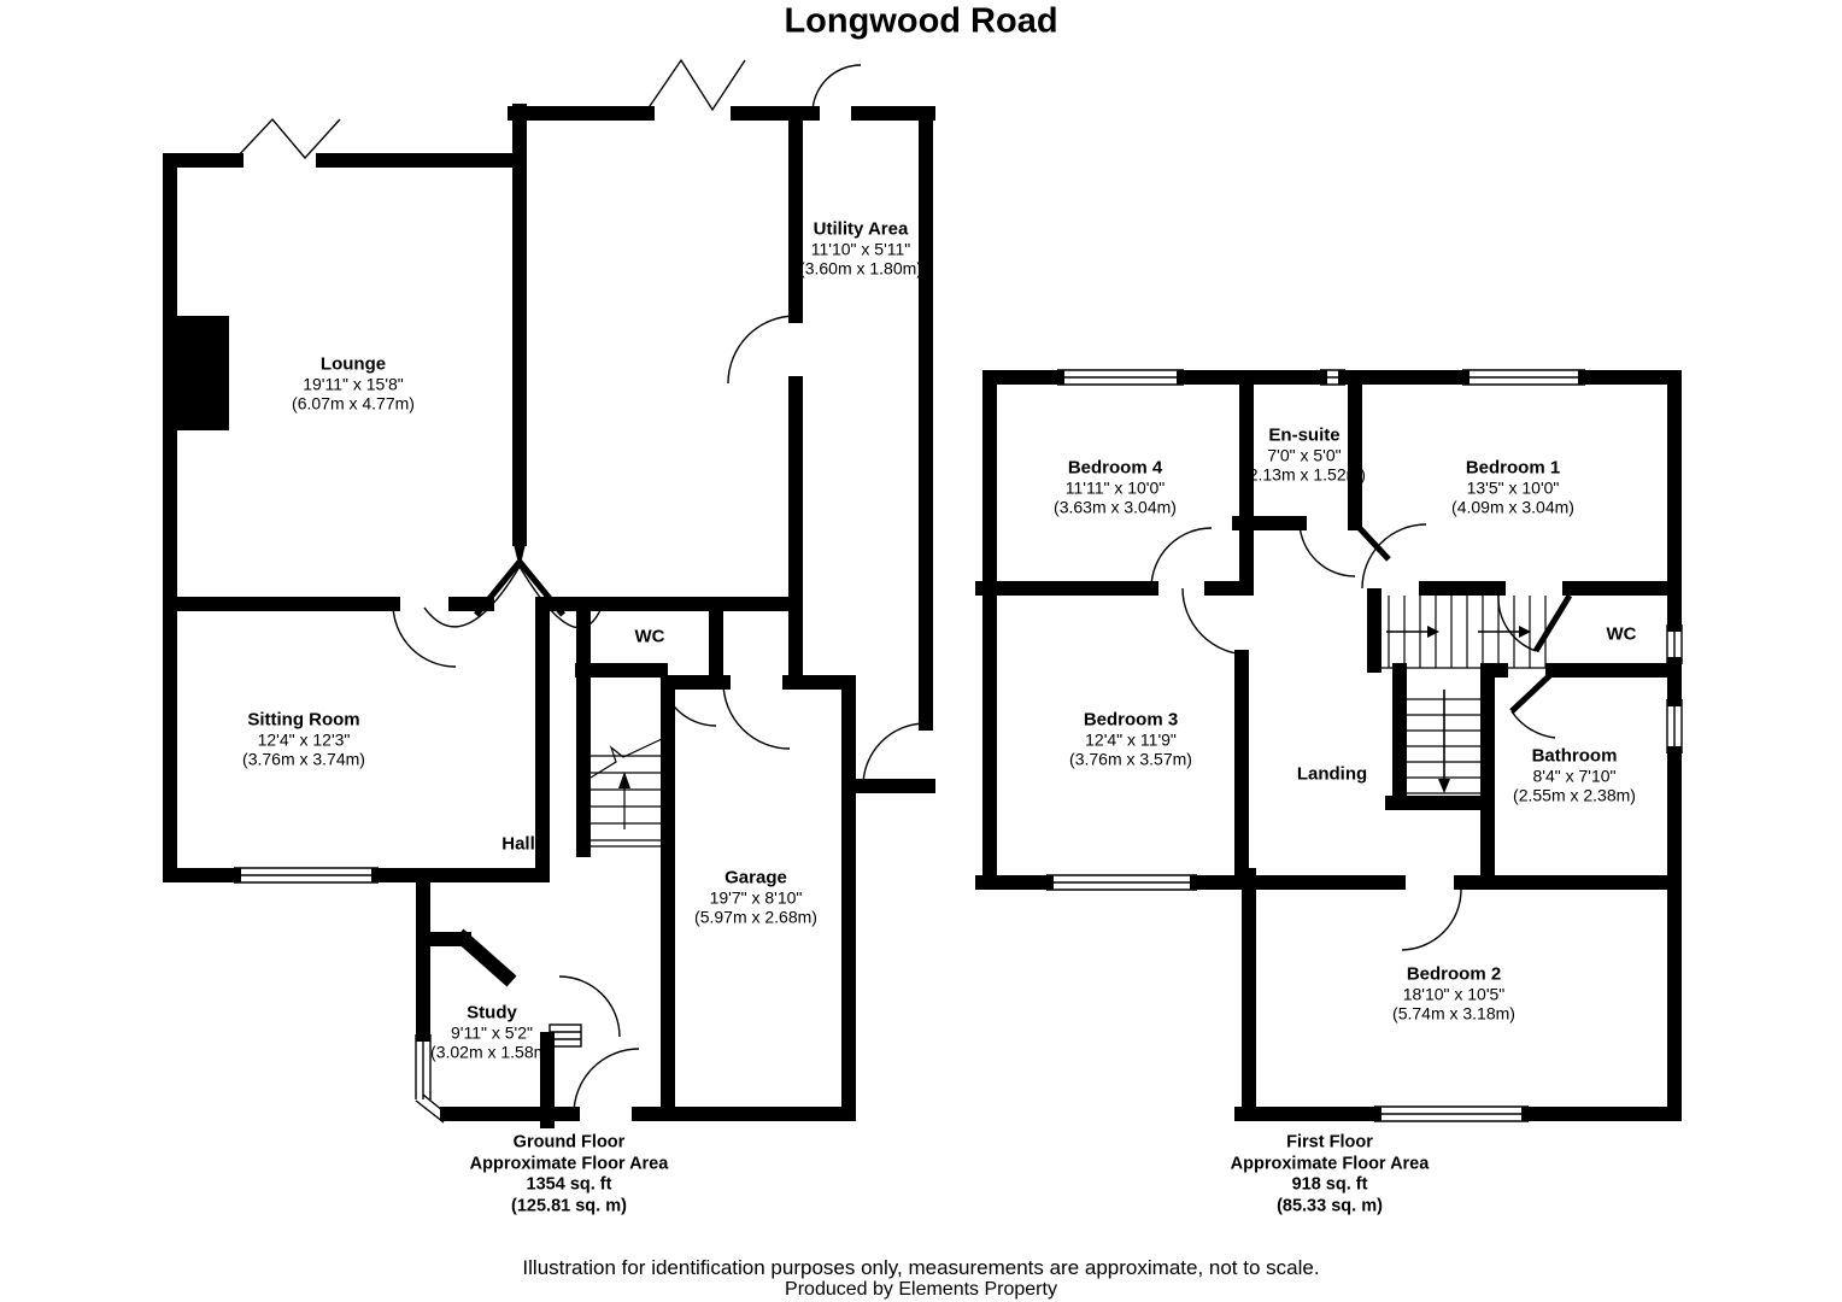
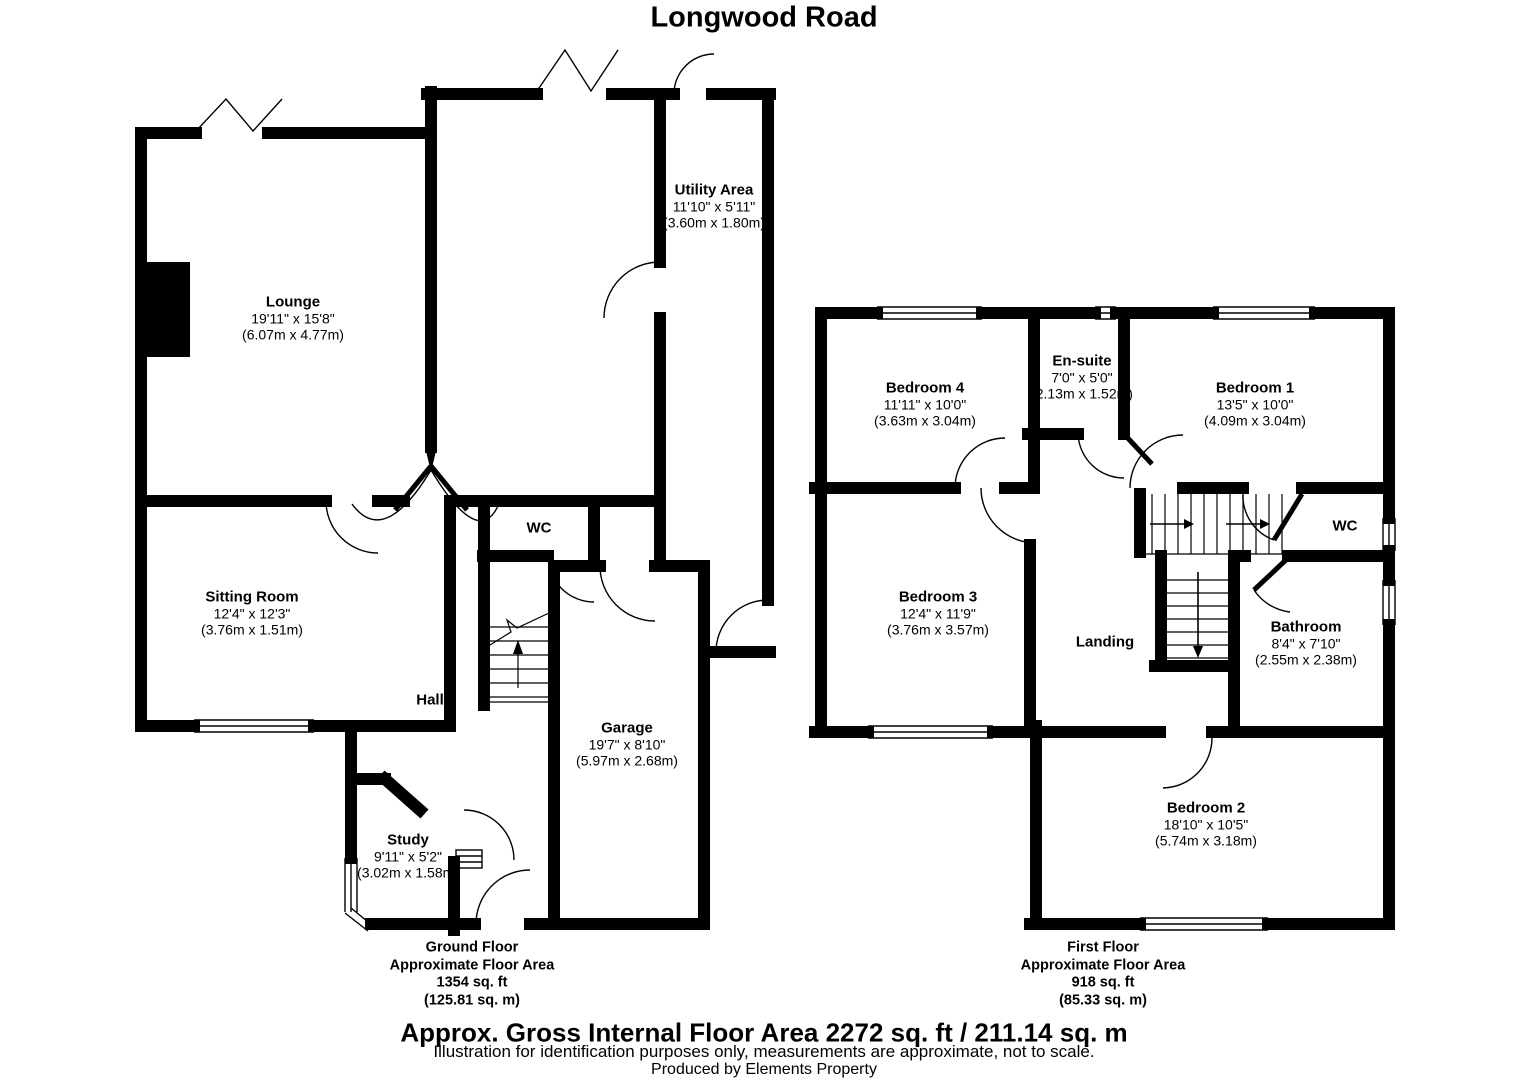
  Longwood Road
  Lounge
  19'11" x 15'8"
  (6.07m x 4.77m)
  Utility Area
  11'10" x 5'11"
  (3.60m x 1.80m)
  Sitting Room
  12'4" x 12'3"
- (3.76m x 3.74m)
+ (3.76m x 1.51m)
  WC
  Hall
  Garage
  19'7" x 8'10"
  (5.97m x 2.68m)
  Study
  9'11" x 5'2"
  (3.02m x 1.58m)
  Ground Floor
  Approximate Floor Area
  1354 sq. ft
  (125.81 sq. m)
  Bedroom 4
  11'11" x 10'0"
  (3.63m x 3.04m)
  En-suite
  7'0" x 5'0"
  (2.13m x 1.52m)
  Bedroom 1
  13'5" x 10'0"
  (4.09m x 3.04m)
  Bedroom 3
  12'4" x 11'9"
  (3.76m x 3.57m)
  Landing
  WC
  Bathroom
  8'4" x 7'10"
  (2.55m x 2.38m)
  Bedroom 2
  18'10" x 10'5"
  (5.74m x 3.18m)
  First Floor
  Approximate Floor Area
  918 sq. ft
  (85.33 sq. m)
+ Approx. Gross Internal Floor Area 2272 sq. ft / 211.14 sq. m
  Illustration for identification purposes only, measurements are approximate, not to scale.
  Produced by Elements Property
